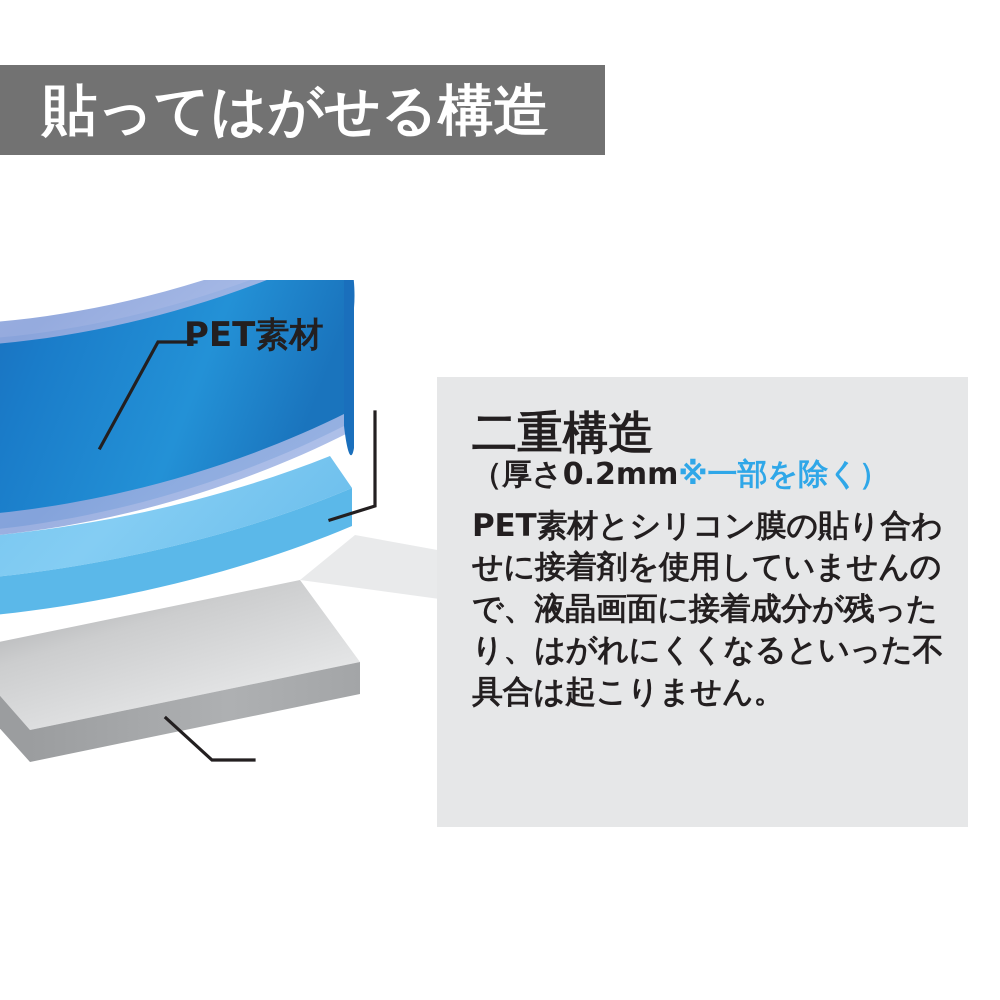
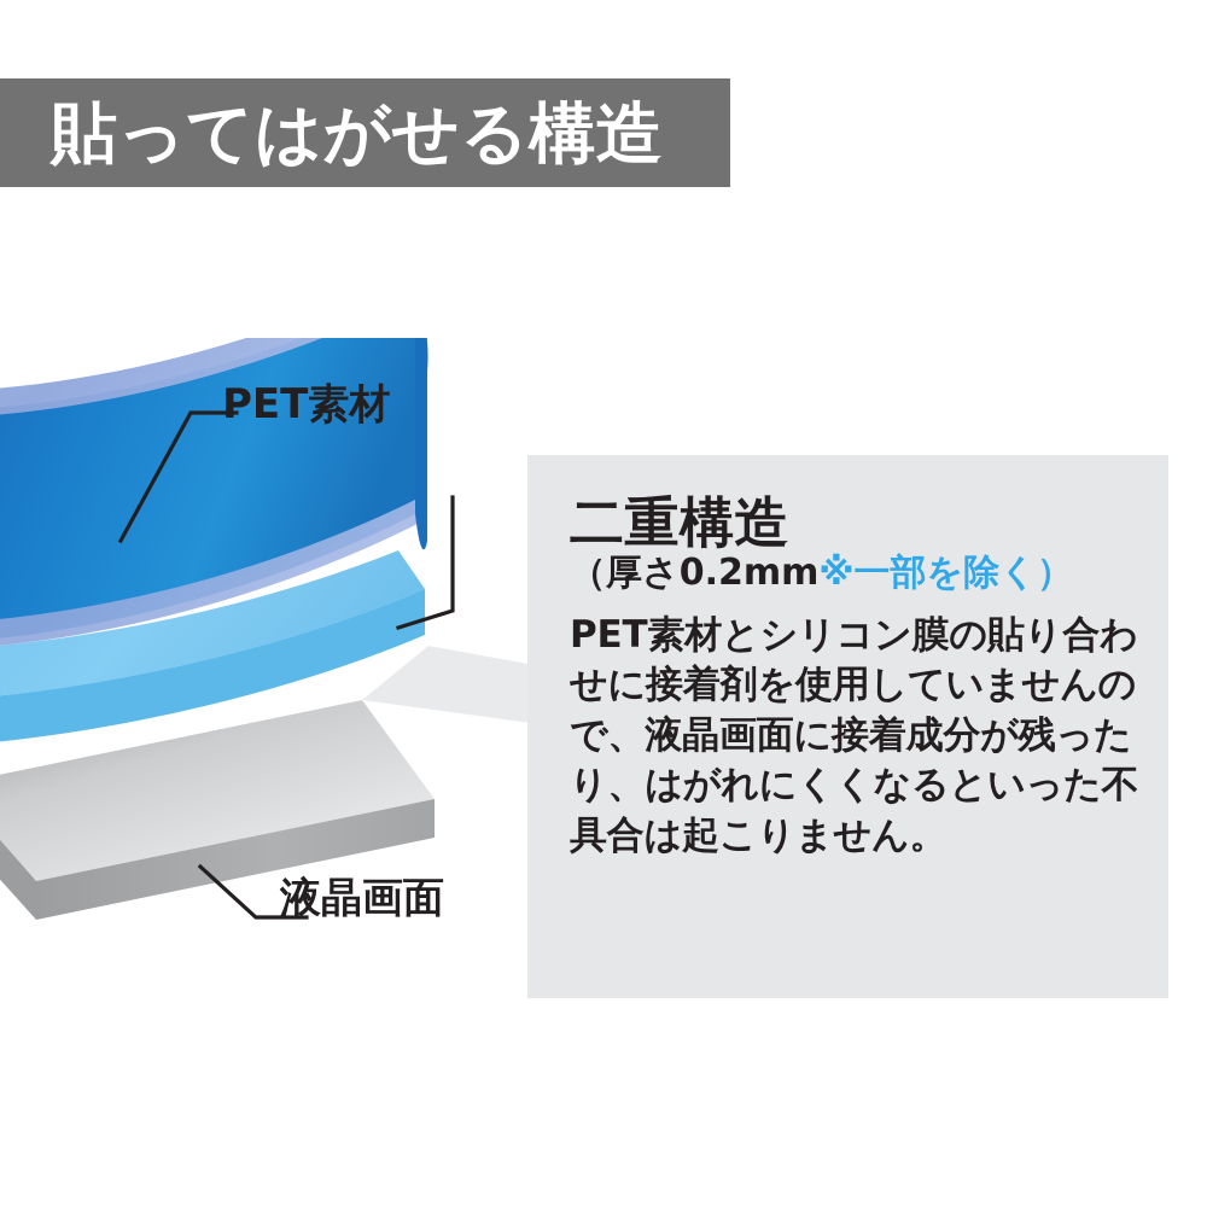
  貼ってはがせる構造
  PET素材
+ 液晶画面
  二重構造
  （厚さ0.2mm※一部を除く）
  PET素材とシリコン膜の貼り合わせに接着剤を使用していませんので、液晶画面に接着成分が残ったり、はがれにくくなるといった不具合は起こりません。
